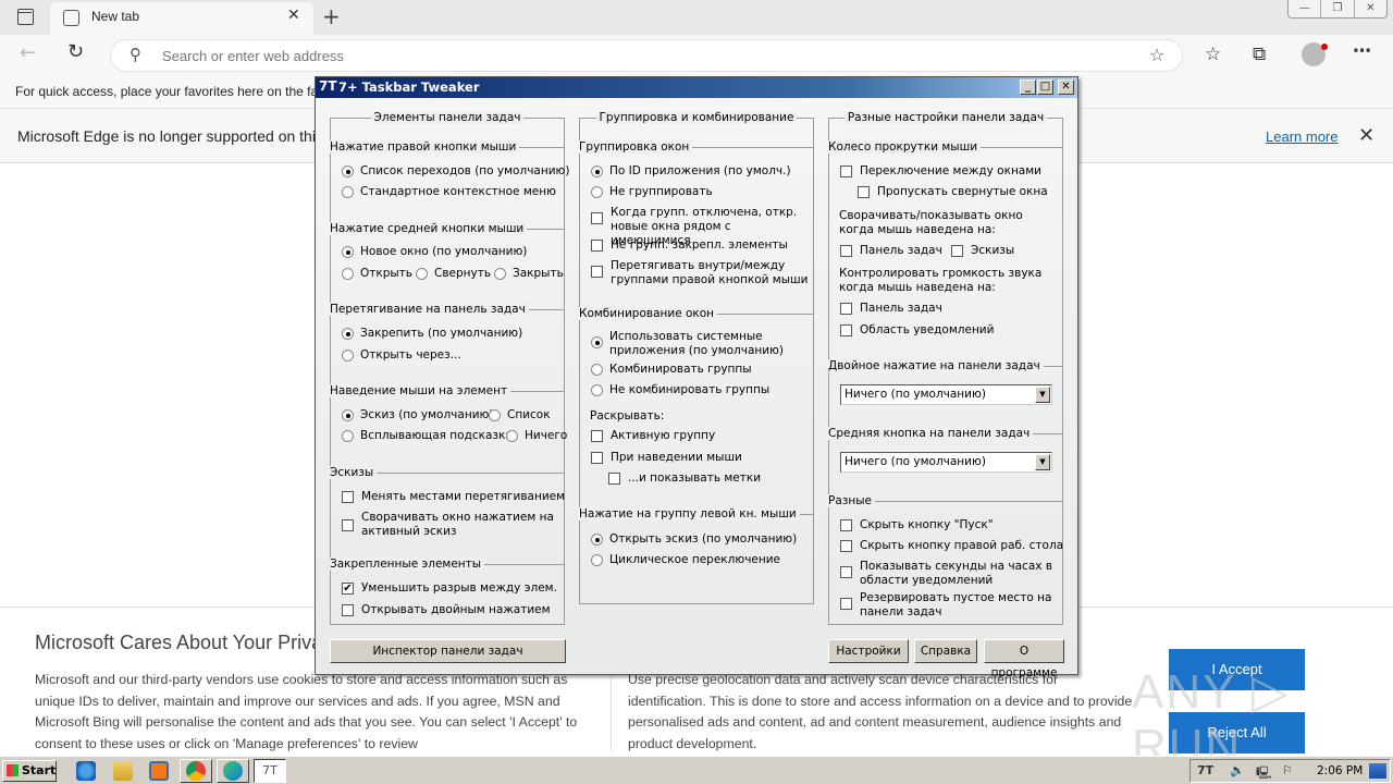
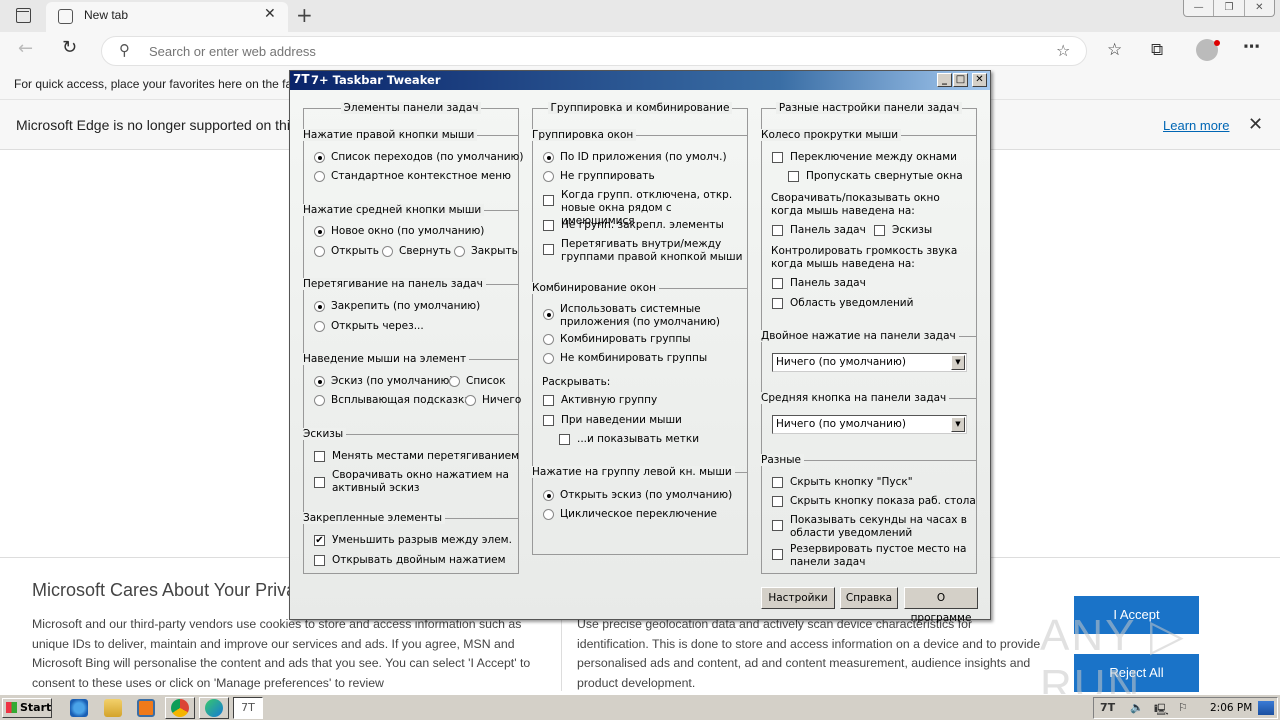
  New tab
  ✕
  +
  —
  ❐
  ✕
  ←
  ↻
  ⚲
  Search or enter web address
  ☆
  ☆
  ⧉
  ⋯
  For quick access, place your favorites here on the f
  Microsoft Edge is no longer supported on th
  Learn more
  ✕
  Microsoft Cares About Your Priv
  Microsoft and our third-party vendors use cookies to store and access information such as unique IDs to deliver, maintain and improve our services and ads. If you agree, MSN and Microsoft Bing will personalise the content and ads that you see. You can select 'I Accept' to consent to these uses or click on 'Manage preferences' to review
  Use precise geolocation data and actively scan device charac identification. This is done to store and access information on a device and to provide personalised ads and content, ad and content measurement, audience insights and product development.
  I Accept
  Reject All
  ANY ▷ RUN
  7T
  7+ Taskbar Tweaker
  _
  □
  ✕
  Элементы панели задач
  Нажатие правой кнопки мыши
  Список переходов (по умолчанию)
  Стандартное контекстное меню
  Нажатие средней кнопки мыши
  Новое окно (по умолчанию)
  Открыть
  Свернуть
  Закрыть
  Перетягивание на панель задач
  Закрепить (по умолчанию)
  Открыть через...
  Наведение мыши на элемент
  Эскиз (по умолчанию
  Список
  Всплывающая подсказк
  Ничего
  Эскизы
  Менять местами перетягиванием
  Сворачивать окно нажатием на активный эскиз
  Закрепленные элементы
  ✔
  Уменьшить разрыв между элем.
  Открывать двойным нажатием
- Инспектор панели задач
  Группировка и комбинирование
  Группировка окон
  По ID приложения (по умолч.)
  Не группировать
  Когда групп. отключена, откр. новые окна рядом с имеющимися
  Не групп. закрепл. элементы
  Перетягивать внутри/между группами правой кнопкой мыши
  Комбинирование окон
  Использовать системные приложения (по умолчанию)
  Комбинировать группы
  Не комбинировать группы
  Раскрывать:
  Активную группу
  При наведении мыши
  ...и показывать метки
  Нажатие на группу левой кн. мыши
  Открыть эскиз (по умолчанию)
  Циклическое переключение
  Разные настройки панели задач
  Колесо прокрутки мыши
  Переключение между окнами
  Пропускать свернутые окна
  Сворачивать/показывать окно когда мышь наведена на:
  Панель задач
  Эскизы
  Контролировать громкость звука когда мышь наведена на:
  Панель задач
  Область уведомлений
  Двойное нажатие на панели задач
  Ничего (по умолчанию)
  ▼
  Средняя кнопка на панели задач
  Ничего (по умолчанию)
  ▼
  Разные
  Скрыть кнопку "Пуск"
- Скрыть кнопку правой раб. стола
+ Скрыть кнопку показа раб. стола
  Показывать секунды на часах в области уведомлений
  Резервировать пустое место на панели задач
  Настройки
  Справка
  О программе
  Start
  7T
  7T
  🔈
  🖳
  ⚐
  2:06 PM
